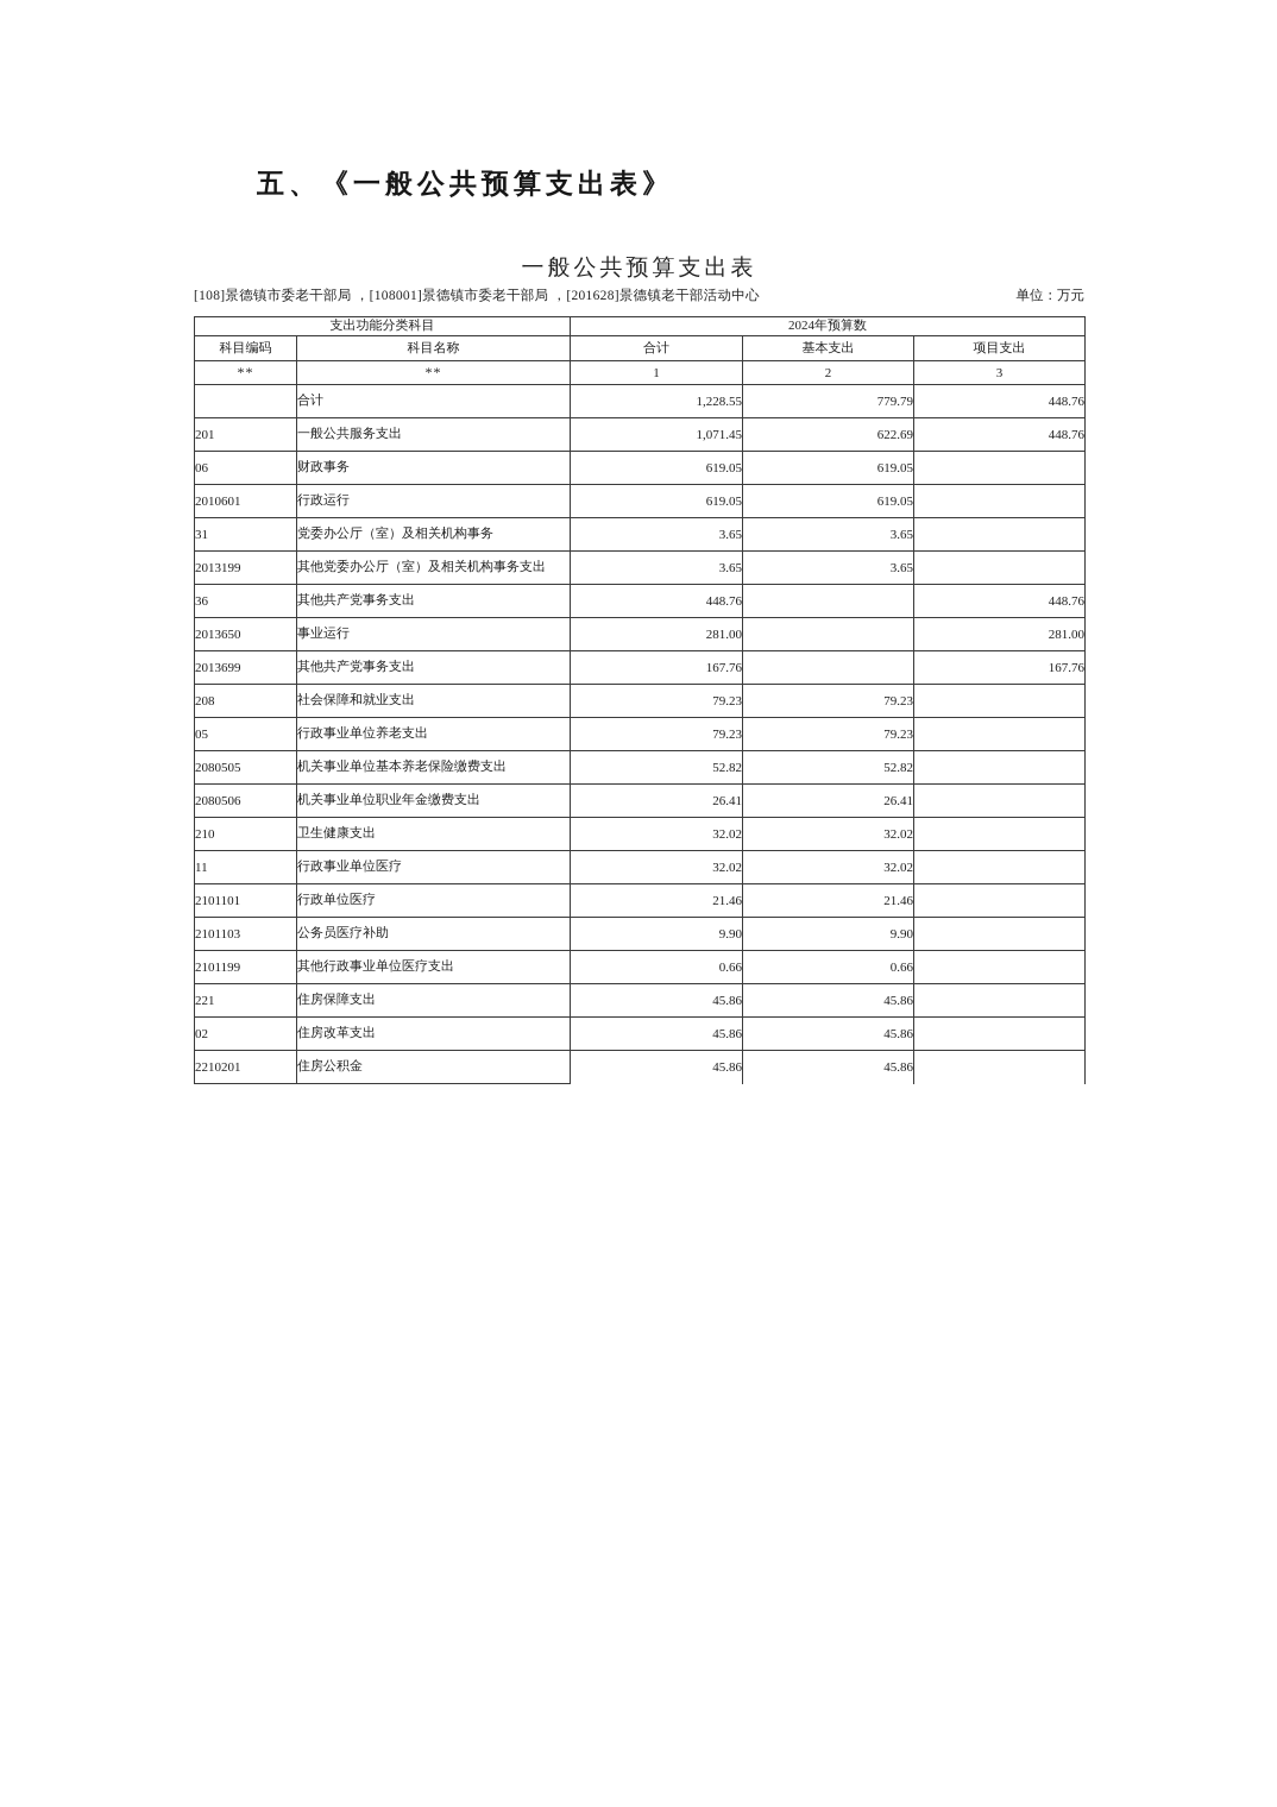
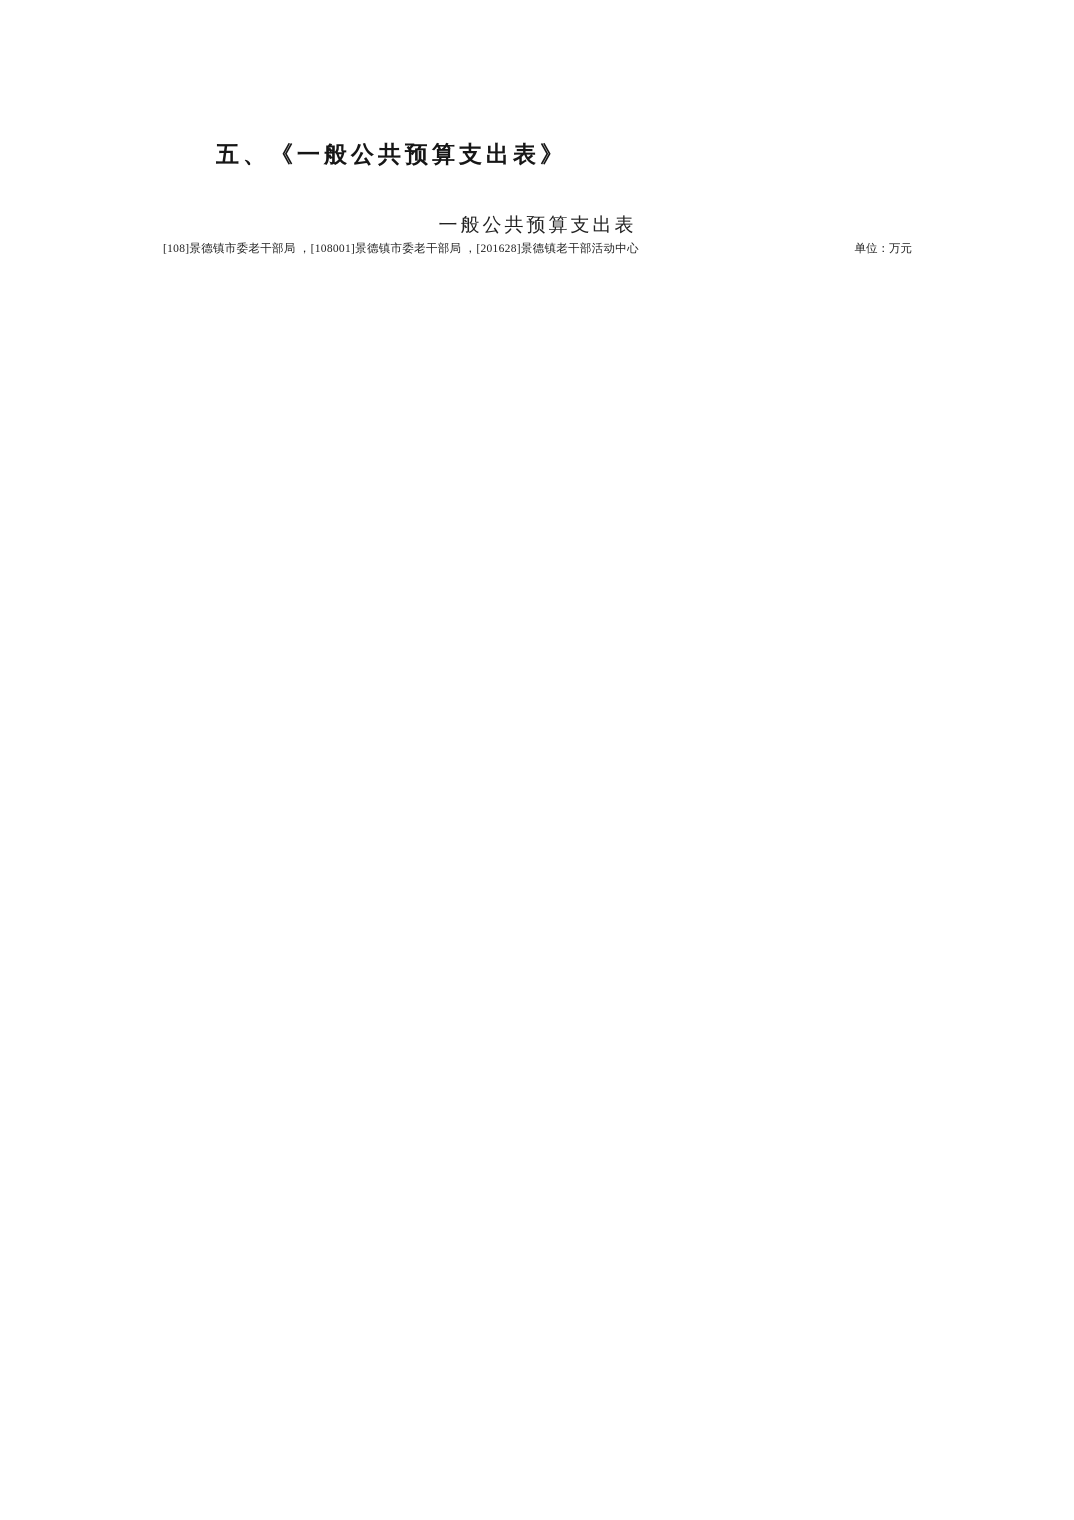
  五、《一般公共预算支出表》
  一般公共预算支出表
  [108]景德镇市委老干部局 ，[108001]景德镇市委老干部局 ，[201628]景德镇老干部活动中心
  单位：万元
- 支出功能分类科目	2024年预算数
- 科目编码	科目名称	合计	基本支出	项目支出
- **	**	1	2	3
- 	合计	1,228.55	779.79	448.76
- 201	一般公共服务支出	1,071.45	622.69	448.76
- 06	财政事务	619.05	619.05
- 2010601	行政运行	619.05	619.05
- 31	党委办公厅（室）及相关机构事务	3.65	3.65
- 2013199	其他党委办公厅（室）及相关机构事务支出	3.65	3.65
- 36	其他共产党事务支出	448.76		448.76
- 2013650	事业运行	281.00		281.00
- 2013699	其他共产党事务支出	167.76		167.76
- 208	社会保障和就业支出	79.23	79.23
- 05	行政事业单位养老支出	79.23	79.23
- 2080505	机关事业单位基本养老保险缴费支出	52.82	52.82
- 2080506	机关事业单位职业年金缴费支出	26.41	26.41
- 210	卫生健康支出	32.02	32.02
- 11	行政事业单位医疗	32.02	32.02
- 2101101	行政单位医疗	21.46	21.46
- 2101103	公务员医疗补助	9.90	9.90
- 2101199	其他行政事业单位医疗支出	0.66	0.66
- 221	住房保障支出	45.86	45.86
- 02	住房改革支出	45.86	45.86
- 2210201	住房公积金	45.86	45.86
